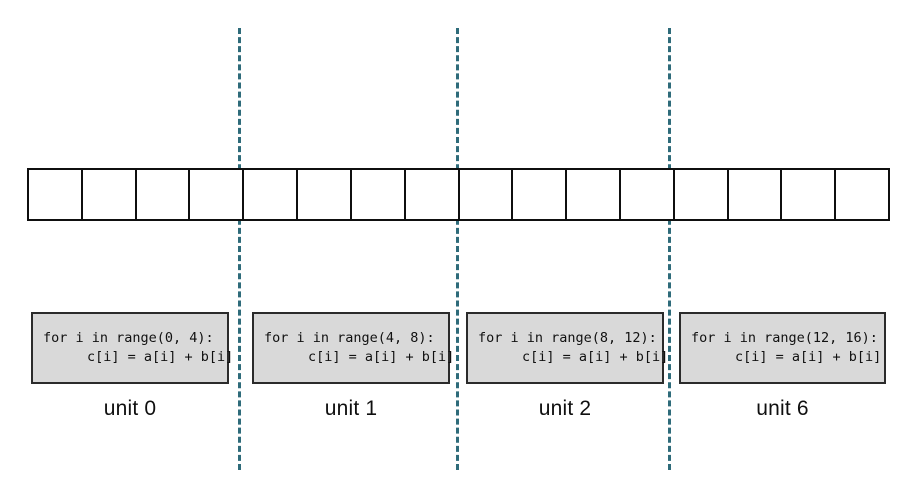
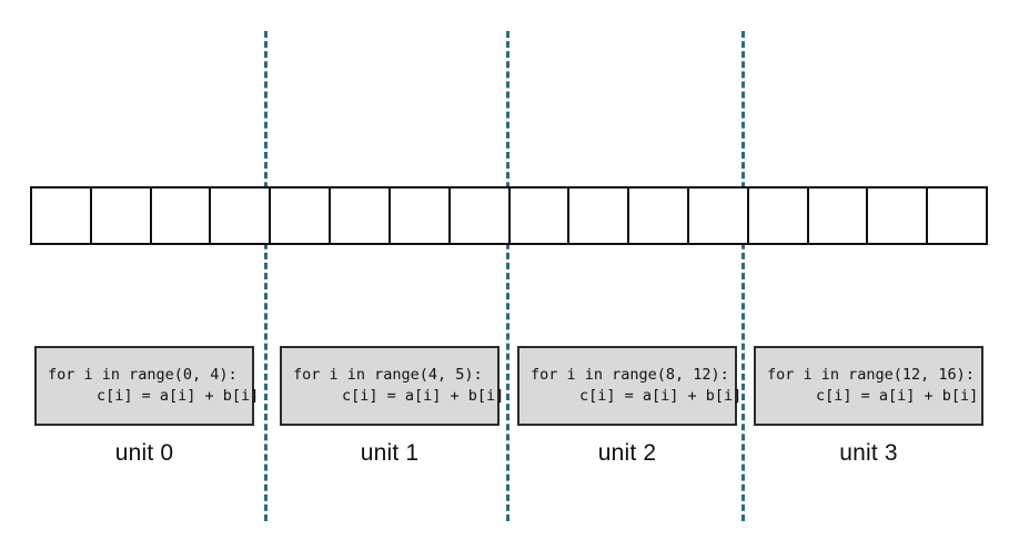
  for i in range(0, 4):
  c[i] = a[i] + b[i]
  unit 0
- for i in range(4, 8):
+ for i in range(4, 5):
  c[i] = a[i] + b[i]
  unit 1
  for i in range(8, 12):
  c[i] = a[i] + b[i]
  unit 2
  for i in range(12, 16):
  c[i] = a[i] + b[i]
- unit 6
+ unit 3
